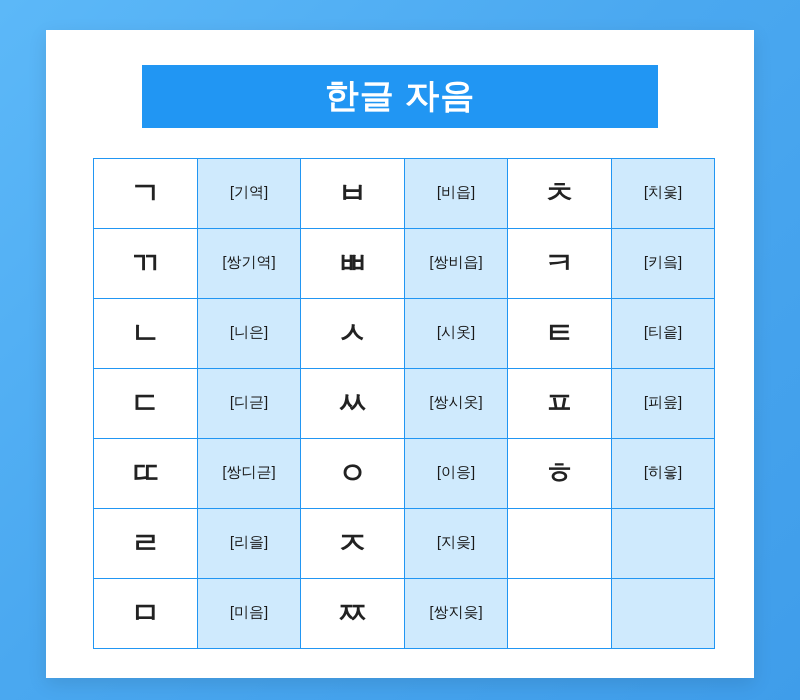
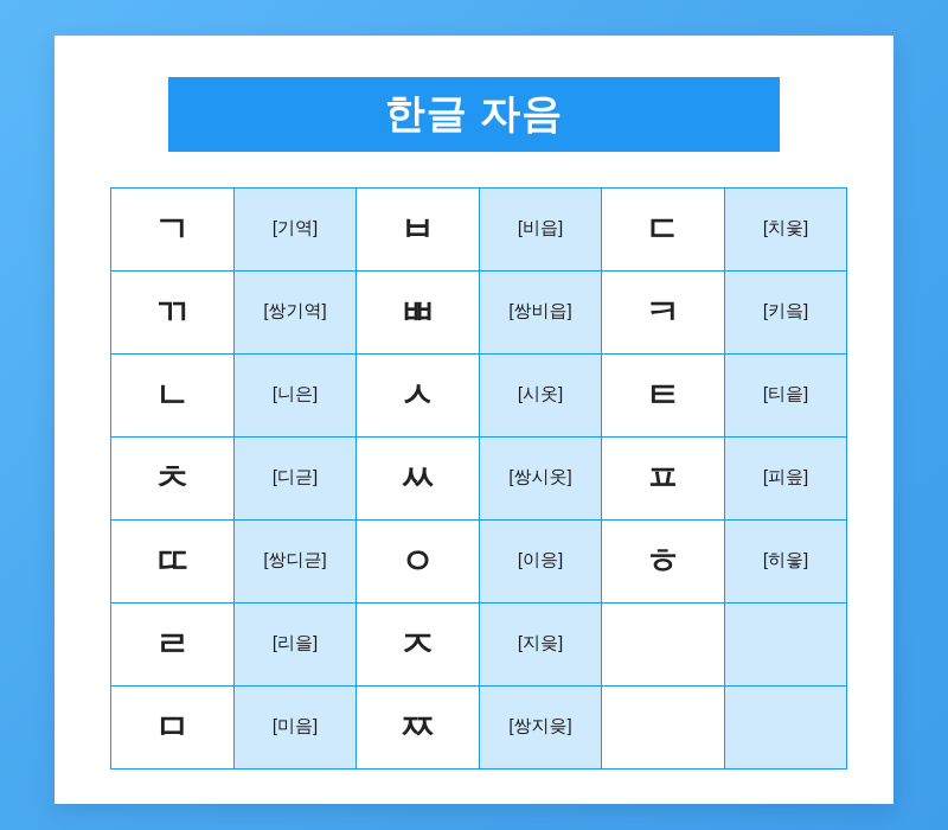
  한글 자음
- ㄱ	[기역]	ㅂ	[비읍]	ㅊ	[치읓]
+ ㄱ	[기역]	ㅂ	[비읍]	ㄷ	[치읓]
  ㄲ	[쌍기역]	ㅃ	[쌍비읍]	ㅋ	[키읔]
  ㄴ	[니은]	ㅅ	[시옷]	ㅌ	[티읕]
- ㄷ	[디귿]	ㅆ	[쌍시옷]	ㅍ	[피읖]
+ ㅊ	[디귿]	ㅆ	[쌍시옷]	ㅍ	[피읖]
  ㄸ	[쌍디귿]	ㅇ	[이응]	ㅎ	[히읗]
  ㄹ	[리을]	ㅈ	[지읒]
  ㅁ	[미음]	ㅉ	[쌍지읒]
